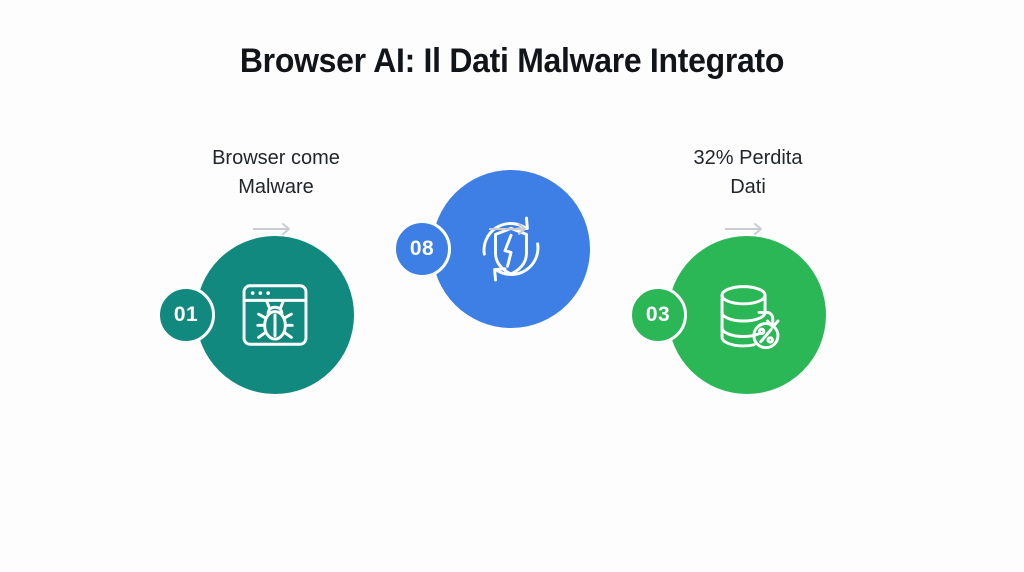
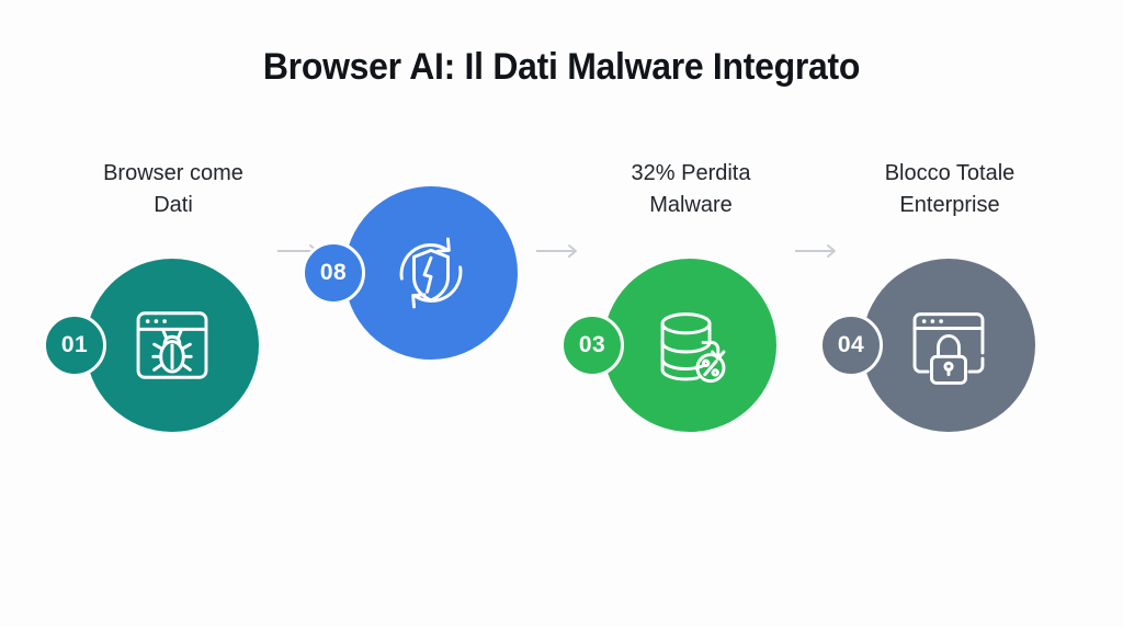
  Browser AI: Il Dati Malware Integrato
  Browser come
- Malware
+ Dati
  01
  08
  32% Perdita
- Dati
+ Malware
  03
+ Blocco Totale
+ Enterprise
+ 04
